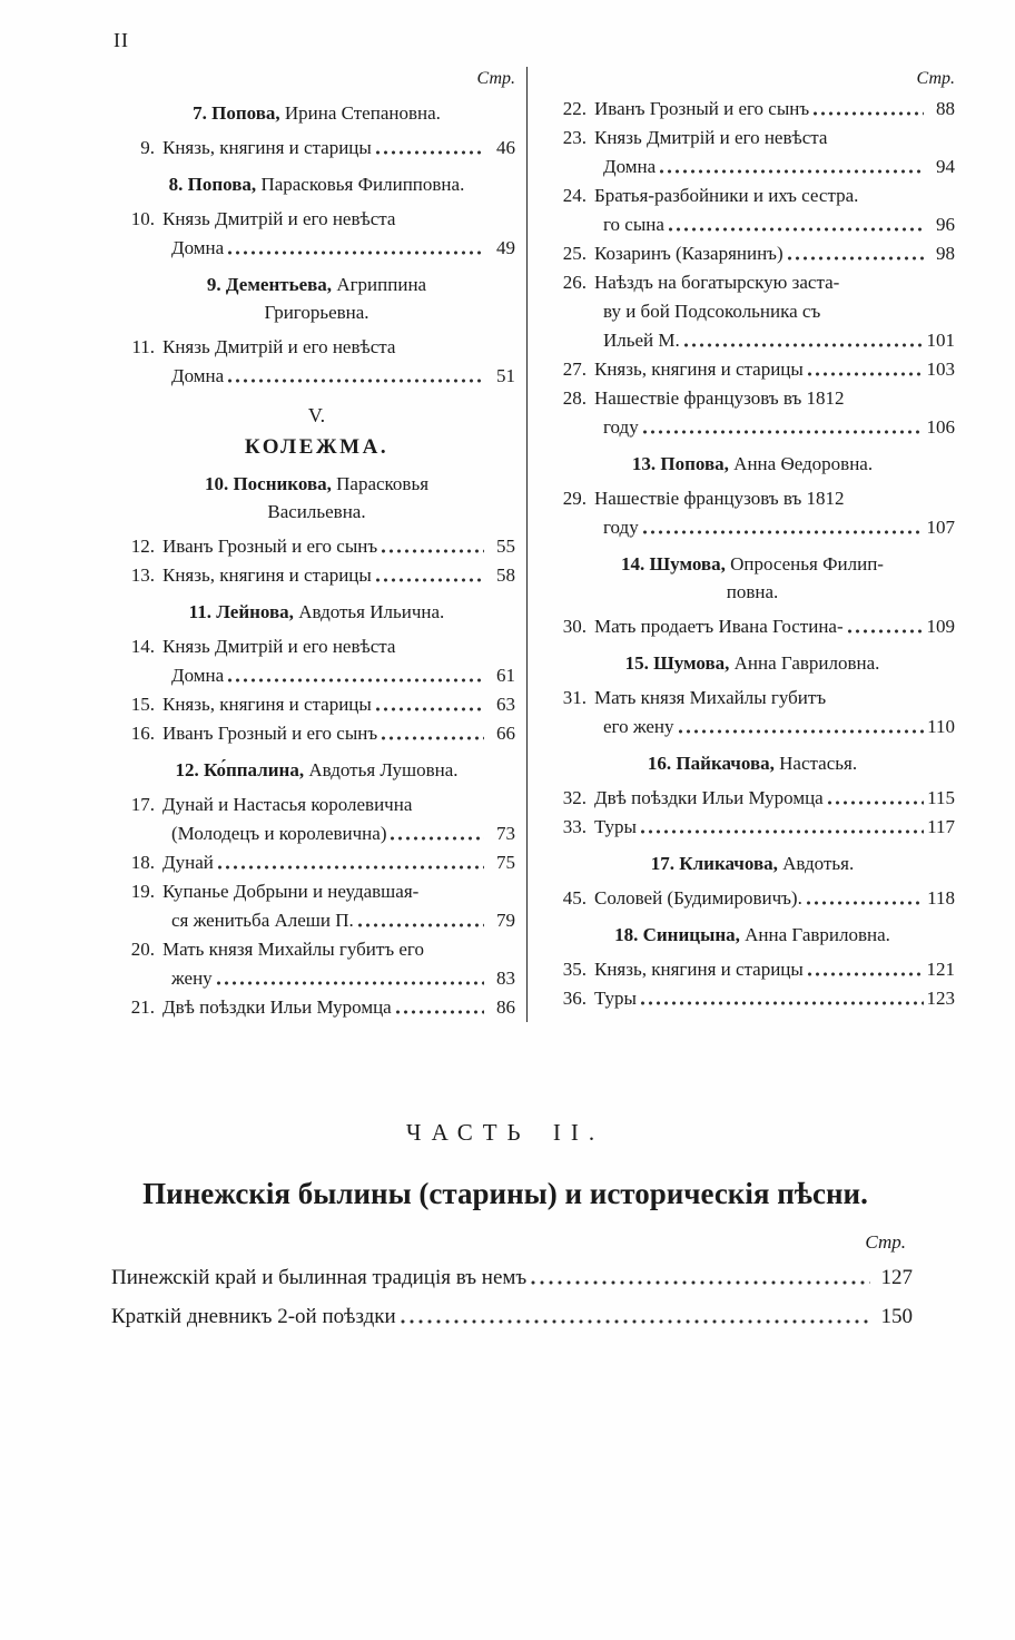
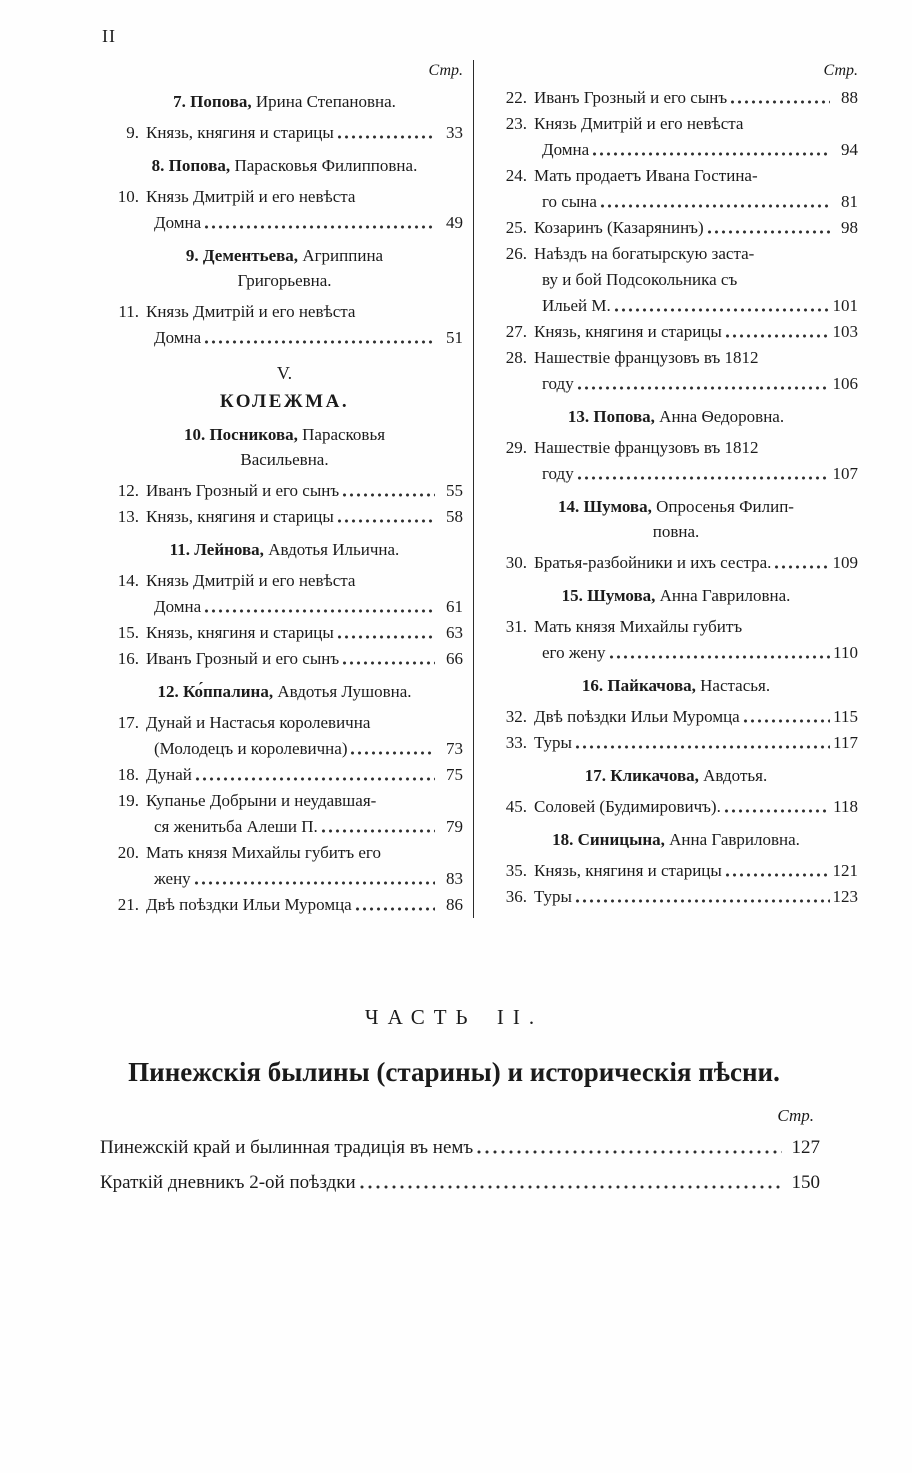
  II
  Стр.
  7. Попова, Ирина Степановна.
  9.
  Князь, княгиня и старицы
- 46
+ 33
  8. Попова, Парасковья Филипповна.
  10.
  Князь Дмитрій и его невѣста
  Домна
  49
  9. Дементьева, Агриппина
  Григорьевна.
  11.
  Князь Дмитрій и его невѣста
  Домна
  51
  V.
  КОЛЕЖМА.
  10. Посникова, Парасковья
  Васильевна.
  12.
  Иванъ Грозный и его сынъ
  55
  13.
  Князь, княгиня и старицы
  58
  11. Лейнова, Авдотья Ильична.
  14.
  Князь Дмитрій и его невѣста
  Домна
  61
  15.
  Князь, княгиня и старицы
  63
  16.
  Иванъ Грозный и его сынъ
  66
  12. Ко́ппалина, Авдотья Лушовна.
  17.
  Дунай и Настасья королевична
  (Молодецъ и королевична)
  73
  18.
  Дунай
  75
  19.
  Купанье Добрыни и неудавшая-
  ся женитьба Алеши П.
  79
  20.
  Мать князя Михайлы губитъ его
  жену
  83
  21.
  Двѣ поѣздки Ильи Муромца
  86
  Стр.
  22.
  Иванъ Грозный и его сынъ
  88
  23.
  Князь Дмитрій и его невѣста
  Домна
  94
  24.
- Братья-разбойники и ихъ сестра.
+ Мать продаетъ Ивана Гостина-
  го сына
- 96
+ 81
  25.
  Козаринъ (Казарянинъ)
  98
  26.
  Наѣздъ на богатырскую заста-
  ву и бой Подсокольника съ
  Ильей М.
  101
  27.
  Князь, княгиня и старицы
  103
  28.
  Нашествіе французовъ въ 1812
  году
  106
  13. Попова, Анна Ѳедоровна.
  29.
  Нашествіе французовъ въ 1812
  году
  107
  14. Шумова, Опросенья Филип-
  повна.
  30.
- Мать продаетъ Ивана Гостина-
+ Братья-разбойники и ихъ сестра.
  109
  15. Шумова, Анна Гавриловна.
  31.
  Мать князя Михайлы губитъ
  его жену
  110
  16. Пайкачова, Настасья.
  32.
  Двѣ поѣздки Ильи Муромца
  115
  33.
  Туры
  117
  17. Кликачова, Авдотья.
  45.
  Соловей (Будимировичъ).
  118
  18. Синицына, Анна Гавриловна.
  35.
  Князь, княгиня и старицы
  121
  36.
  Туры
  123
  ЧАСТЬ II.
  Пинежскія былины (старины) и историческія пѣсни.
  Стр.
  Пинежскій край и былинная традиція въ немъ
  127
  Краткій дневникъ 2-ой поѣздки
  150
